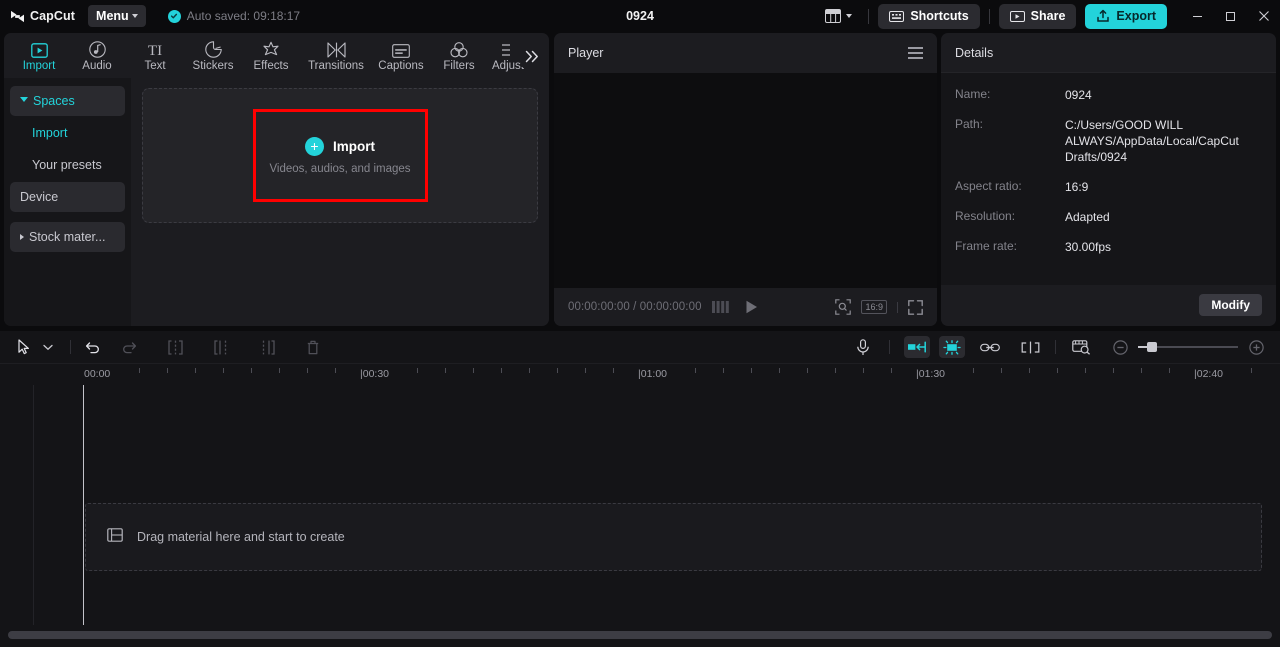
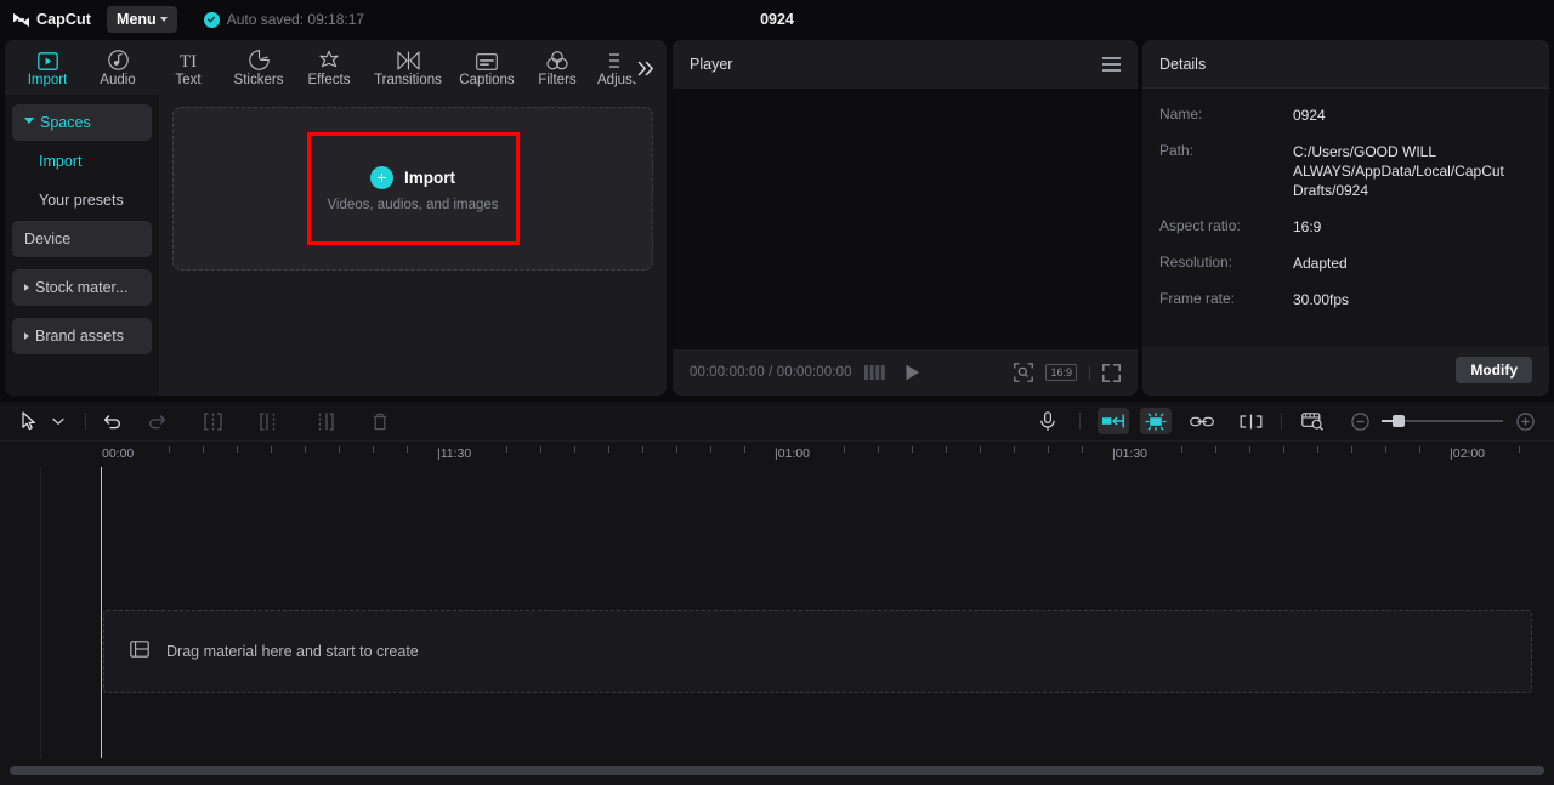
  CapCut
  Menu
  Auto saved: 09:18:17
  0924
- Shortcuts
- Share
- Export
  Import
  Audio
  TI
  Text
  Stickers
  Effects
  Transitions
  Captions
  Filters
  Adjus
  Spaces
  Import
  Your presets
  Device
  Stock mater...
+ Brand assets
  +
  Import
  Videos, audios, and images
  Player
  00:00:00:00 / 00:00:00:00
  16:9
  Details
  Name:
  0924
  Path:
  C:/Users/GOOD WILL ALWAYS/AppData/Local/CapCut Drafts/0924
  Aspect ratio:
  16:9
  Resolution:
  Adapted
  Frame rate:
  30.00fps
  Modify
  00:00
- |00:30
+ |11:30
  |01:00
  |01:30
- |02:40
+ |02:00
  Drag material here and start to create
